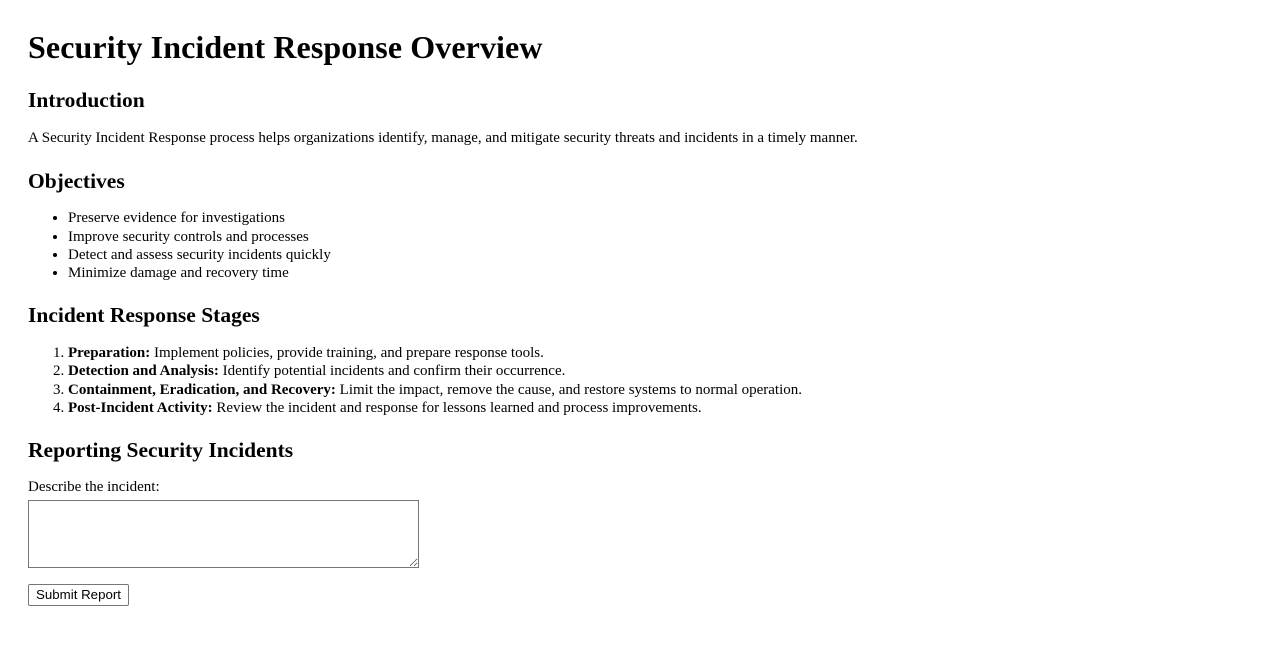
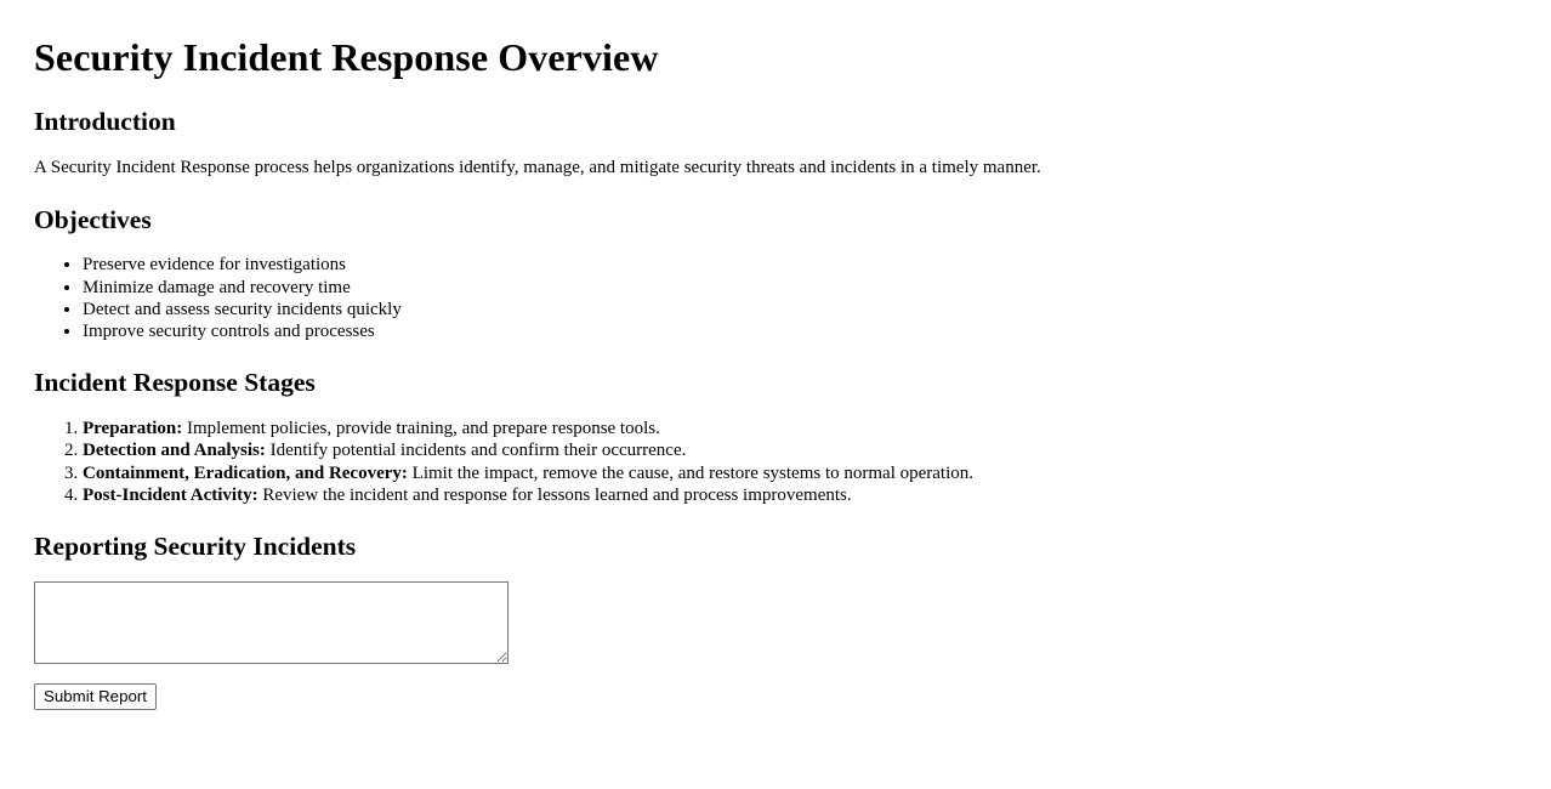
  Security Incident Response Overview
  Introduction
  A Security Incident Response process helps organizations identify, manage, and mitigate security threats and incidents in a timely manner.
  Objectives
  Preserve evidence for investigations
- Improve security controls and processes
+ Minimize damage and recovery time
  Detect and assess security incidents quickly
- Minimize damage and recovery time
+ Improve security controls and processes
  Incident Response Stages
  Preparation: Implement policies, provide training, and prepare response tools.
  Detection and Analysis: Identify potential incidents and confirm their occurrence.
  Containment, Eradication, and Recovery: Limit the impact, remove the cause, and restore systems to normal operation.
  Post-Incident Activity: Review the incident and response for lessons learned and process improvements.
  Reporting Security Incidents
- Describe the incident:
  Submit Report
